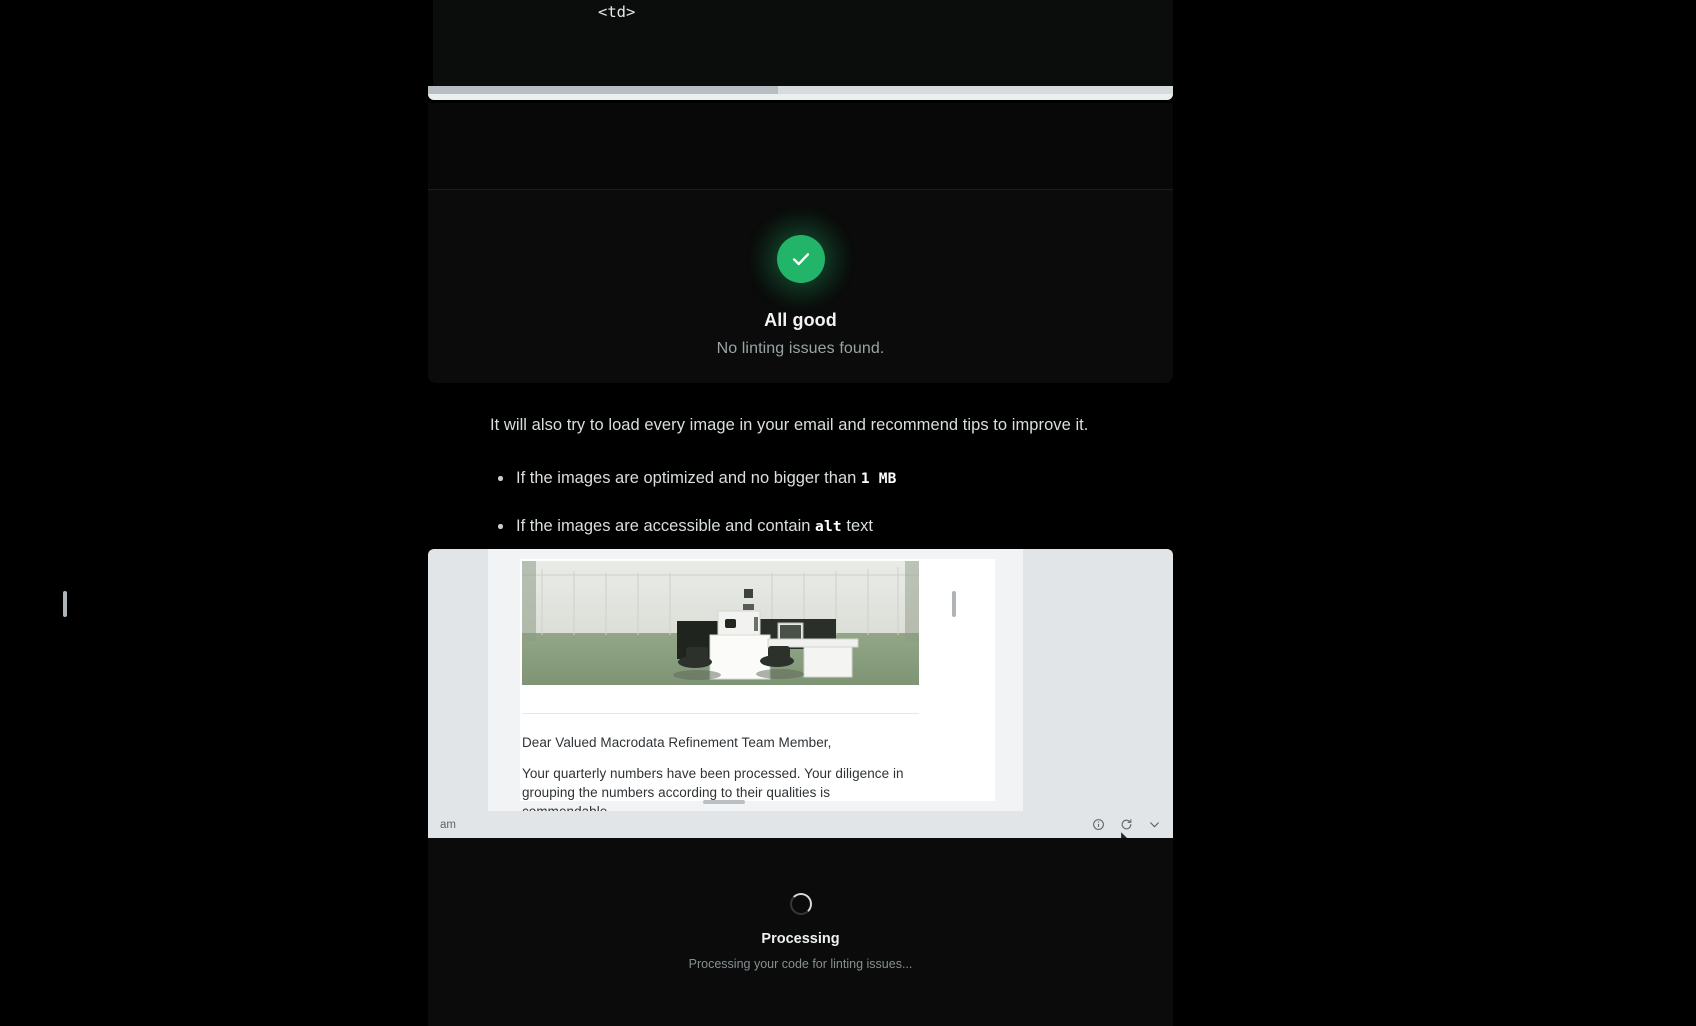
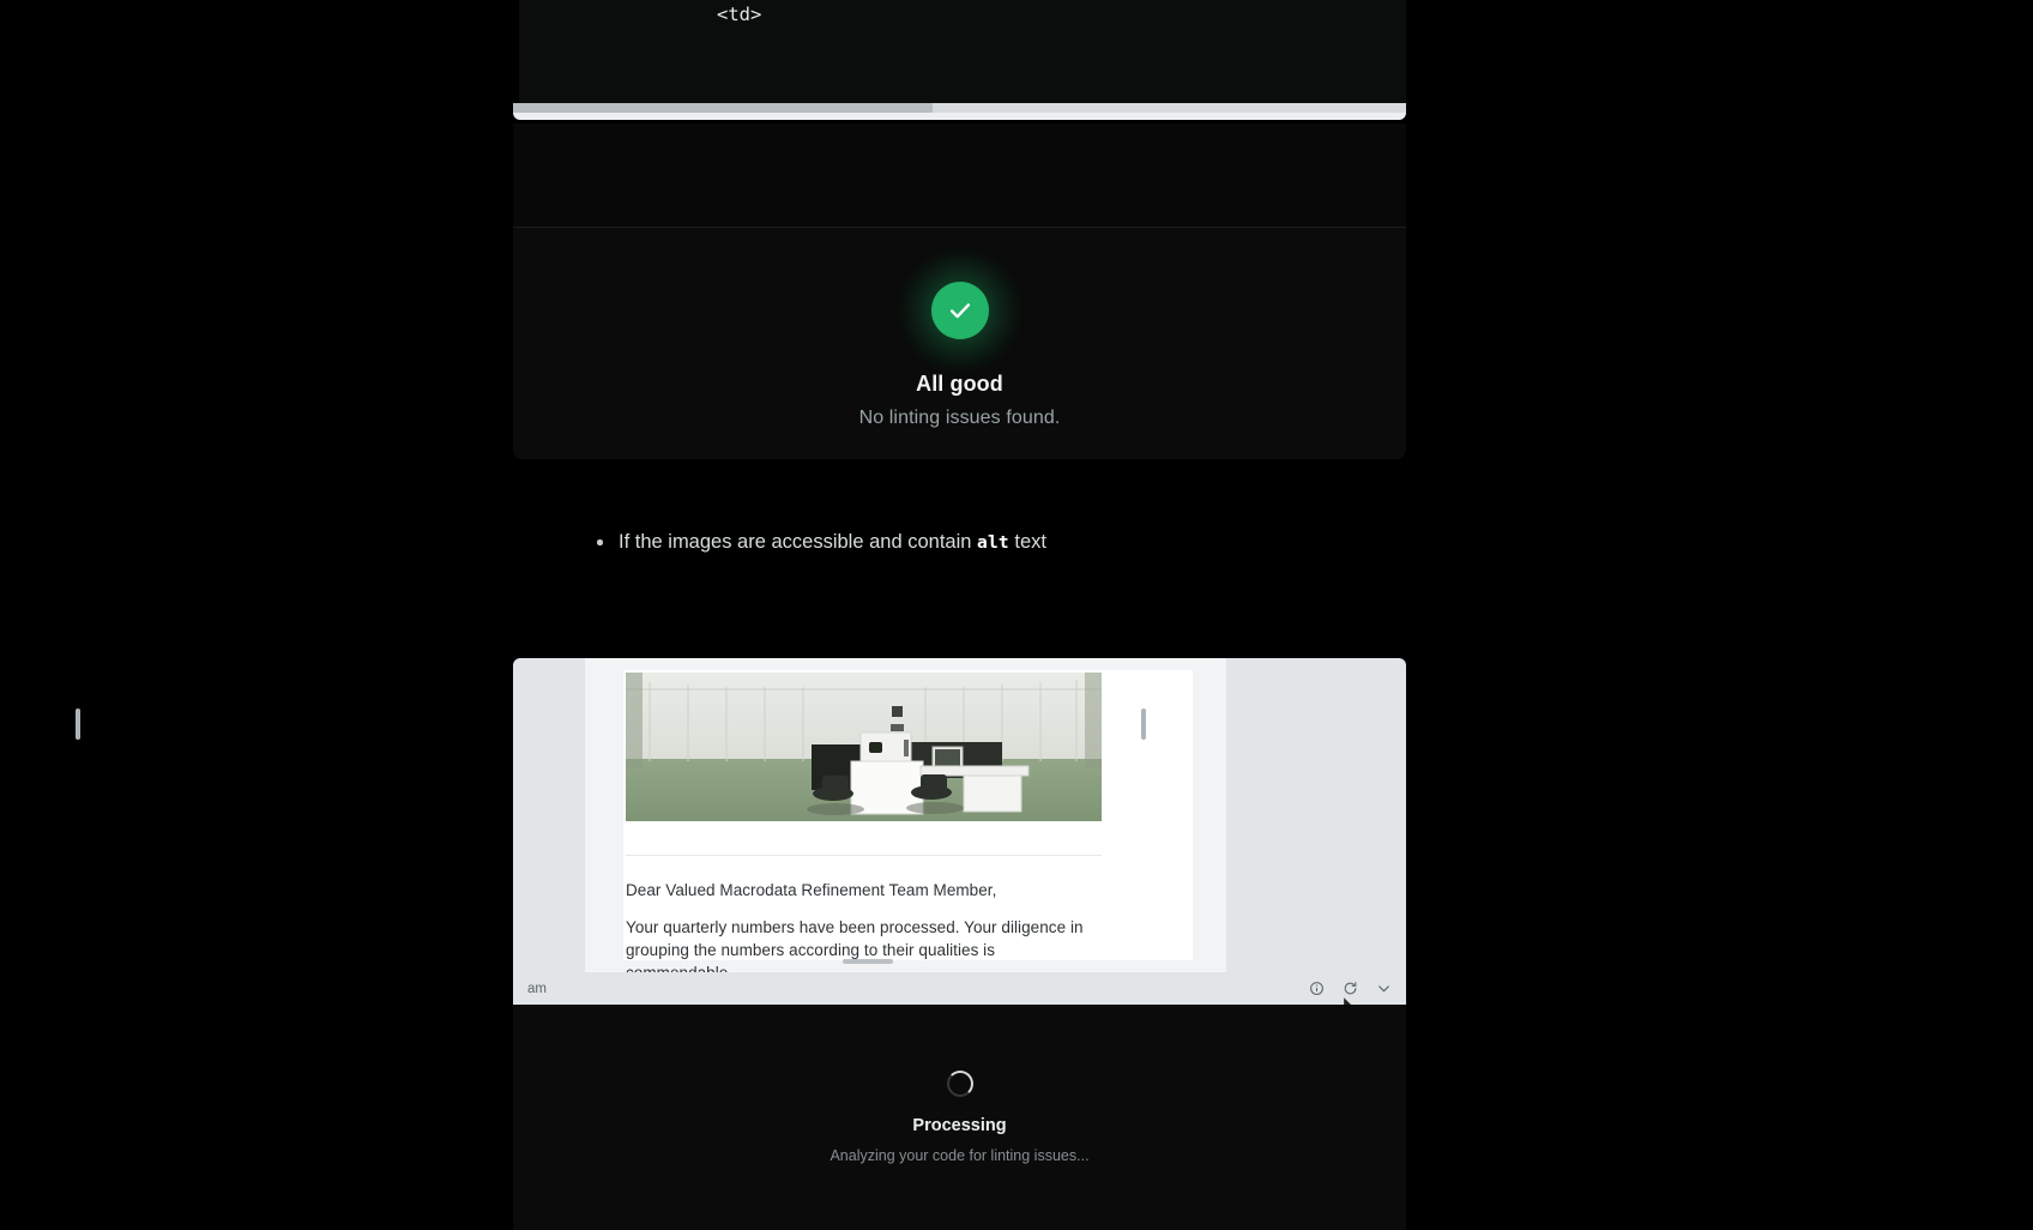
  <td>
  All good
  No linting issues found.
- It will also try to load every image in your email and recommend tips to improve it.
- If the images are optimized and no bigger than 1 MB
  If the images are accessible and contain alt text
  Dear Valued Macrodata Refinement Team Member,
  Your quarterly numbers have been processed. Your diligence in grouping the numbers according to their qualities is
  am
  Processing
- Processing your code for linting issues...
+ Analyzing your code for linting issues...
